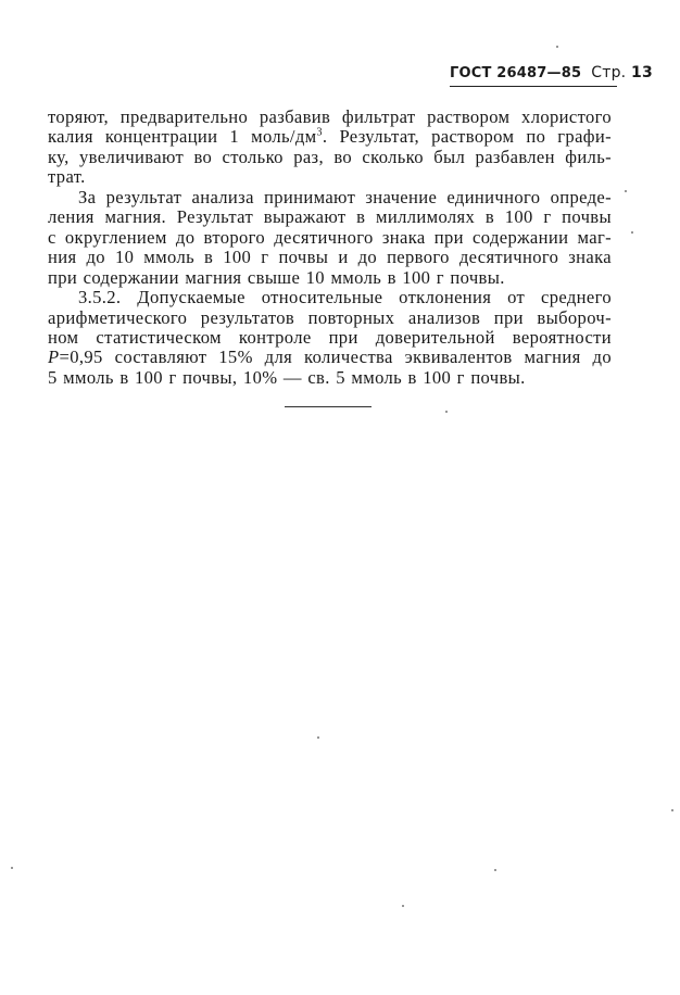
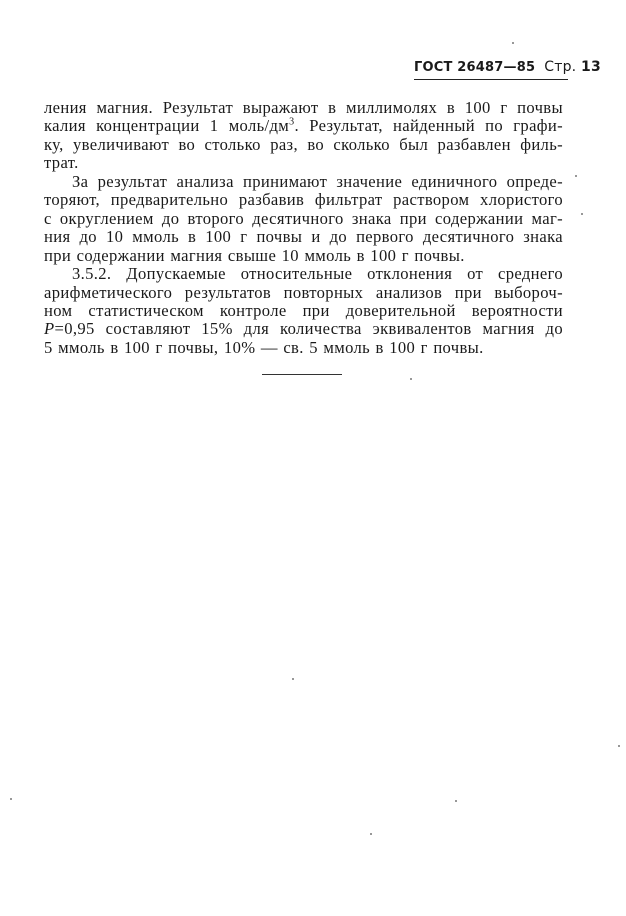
  ГОСТ 26487—85 Стр. 13
- торяют, предварительно разбавив фильтрат раствором хлористого
+ ления магния. Результат выражают в миллимолях в 100 г почвы
- калия концентрации 1 моль/дм3. Результат, раствором по графи-
+ калия концентрации 1 моль/дм3. Результат, найденный по графи-
  ку, увеличивают во столько раз, во сколько был разбавлен филь-
  трат.
  За результат анализа принимают значение единичного опреде-
- ления магния. Результат выражают в миллимолях в 100 г почвы
+ торяют, предварительно разбавив фильтрат раствором хлористого
  с округлением до второго десятичного знака при содержании маг-
  ния до 10 ммоль в 100 г почвы и до первого десятичного знака
  при содержании магния свыше 10 ммоль в 100 г почвы.
  3.5.2. Допускаемые относительные отклонения от среднего
  арифметического результатов повторных анализов при выбороч-
  ном статистическом контроле при доверительной вероятности
  P=0,95 составляют 15% для количества эквивалентов магния до
  5 ммоль в 100 г почвы, 10% — св. 5 ммоль в 100 г почвы.
